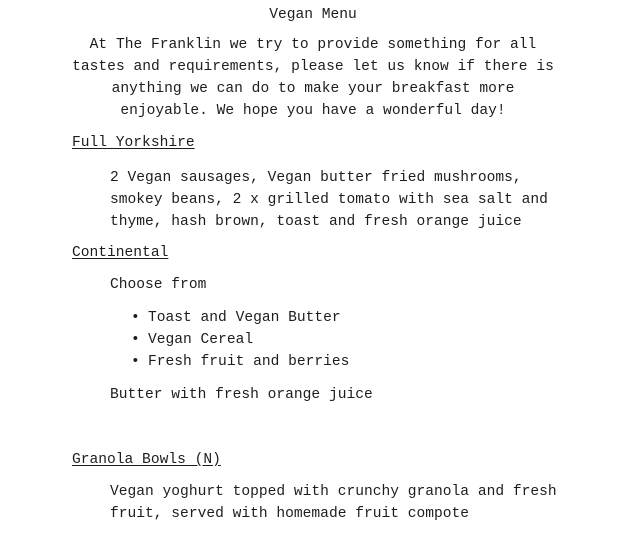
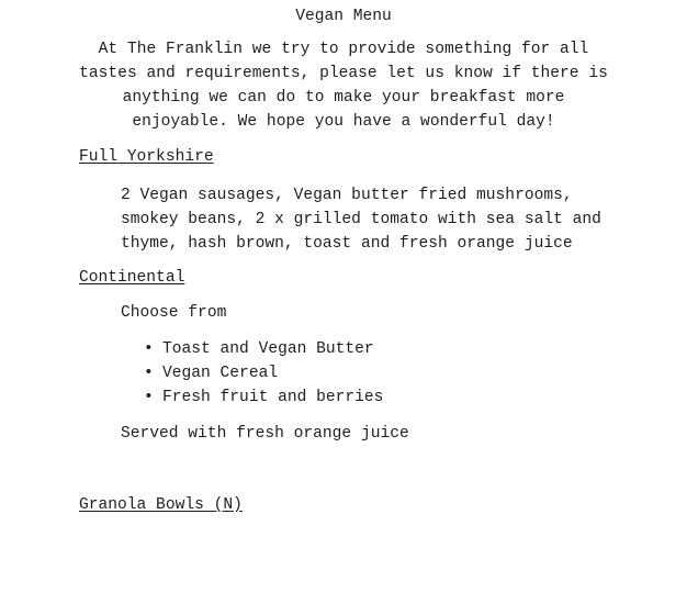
  Vegan Menu
  At The Franklin we try to provide something for all
  tastes and requirements, please let us know if there is
  anything we can do to make your breakfast more
  enjoyable. We hope you have a wonderful day!
  Full Yorkshire
  2 Vegan sausages, Vegan butter fried mushrooms,
  smokey beans, 2 x grilled tomato with sea salt and
  thyme, hash brown, toast and fresh orange juice
  Continental
  Choose from
  •
  Toast and Vegan Butter
  •
  Vegan Cereal
  •
  Fresh fruit and berries
- Butter with fresh orange juice
+ Served with fresh orange juice
  Granola Bowls (N)
- Vegan yoghurt topped with crunchy granola and fresh
- fruit, served with homemade fruit compote
